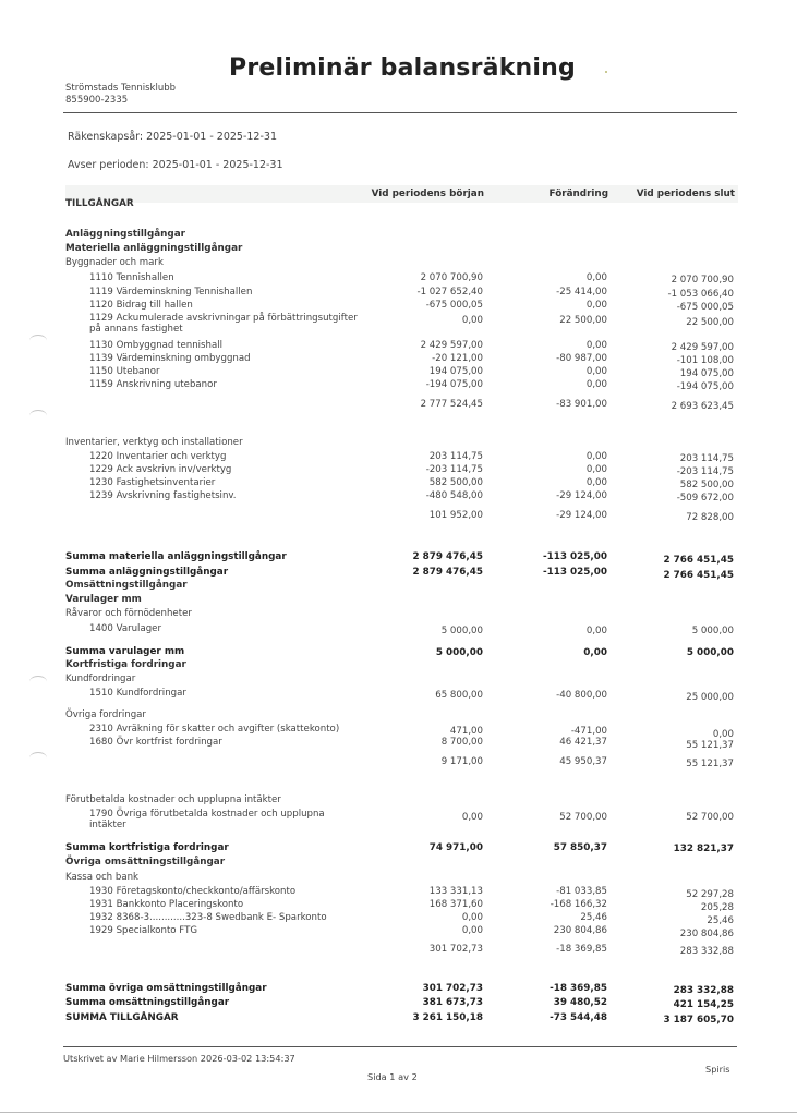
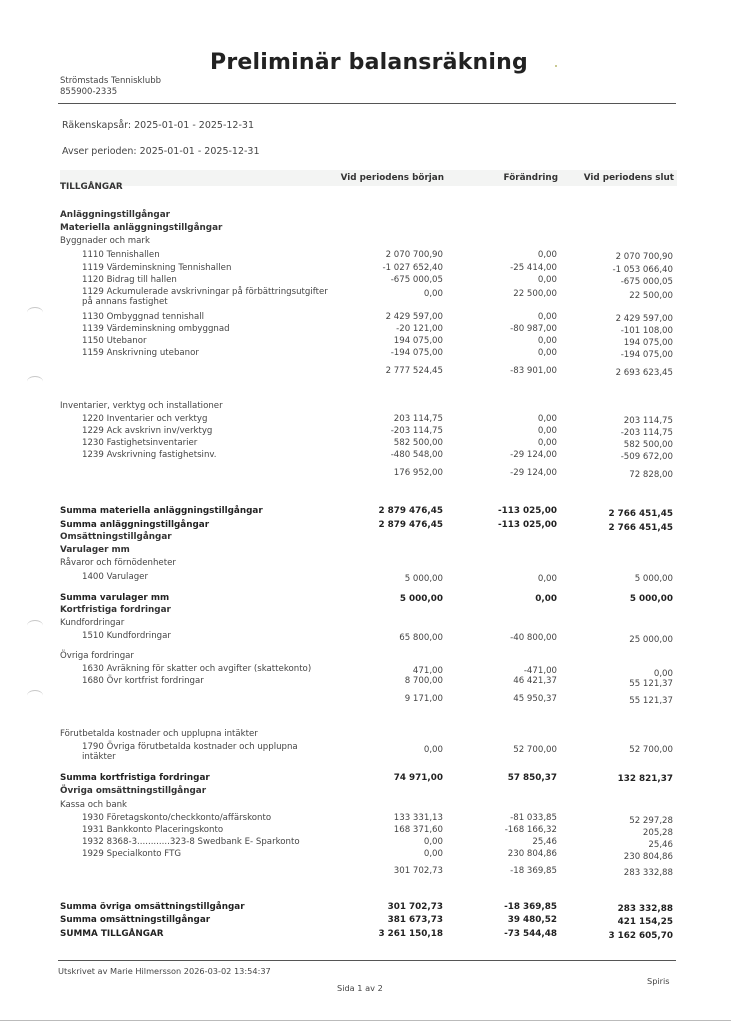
  Preliminär balansräkning
  Strömstads Tennisklubb
  855900-2335
  Räkenskapsår: 2025-01-01 - 2025-12-31
  Avser perioden: 2025-01-01 - 2025-12-31
  Vid periodens början
  Förändring
  Vid periodens slut
  TILLGÅNGAR
  Anläggningstillgångar
  Materiella anläggningstillgångar
  Byggnader och mark
  1110 Tennishallen
  2 070 700,90
  0,00
  2 070 700,90
  1119 Värdeminskning Tennishallen
  -1 027 652,40
  -25 414,00
  -1 053 066,40
  1120 Bidrag till hallen
  -675 000,05
  0,00
  -675 000,05
  1129 Ackumulerade avskrivningar på förbättringsutgifter
  på annans fastighet
  0,00
  22 500,00
  22 500,00
  1130 Ombyggnad tennishall
  2 429 597,00
  0,00
  2 429 597,00
  1139 Värdeminskning ombyggnad
  -20 121,00
  -80 987,00
  -101 108,00
  1150 Utebanor
  194 075,00
  0,00
  194 075,00
  1159 Anskrivning utebanor
  -194 075,00
  0,00
  -194 075,00
  2 777 524,45
  -83 901,00
  2 693 623,45
  1220 Inventarier och verktyg
  203 114,75
  0,00
  203 114,75
  1229 Ack avskrivn inv/verktyg
  -203 114,75
  0,00
  -203 114,75
  1230 Fastighetsinventarier
  582 500,00
  0,00
  582 500,00
  1239 Avskrivning fastighetsinv.
  -480 548,00
  -29 124,00
  -509 672,00
- 101 952,00
+ 176 952,00
  -29 124,00
  72 828,00
  Summa materiella anläggningstillgångar
  2 879 476,45
  -113 025,00
  2 766 451,45
  Summa anläggningstillgångar
  2 879 476,45
  -113 025,00
  2 766 451,45
  1400 Varulager
  5 000,00
  0,00
  5 000,00
  Summa varulager mm
  5 000,00
  0,00
  5 000,00
  1510 Kundfordringar
  65 800,00
  -40 800,00
  25 000,00
- 2310 Avräkning för skatter och avgifter (skattekonto)
+ 1630 Avräkning för skatter och avgifter (skattekonto)
  471,00
  -471,00
  0,00
  1680 Övr kortfrist fordringar
  8 700,00
  46 421,37
  55 121,37
  9 171,00
  45 950,37
  55 121,37
  1790 Övriga förutbetalda kostnader och upplupna
  intäkter
  0,00
  52 700,00
  52 700,00
  Summa kortfristiga fordringar
  74 971,00
  57 850,37
  132 821,37
  1930 Företagskonto/checkkonto/affärskonto
  133 331,13
  -81 033,85
  52 297,28
  1931 Bankkonto Placeringskonto
  168 371,60
  -168 166,32
  205,28
  1932 8368-3............323-8 Swedbank E- Sparkonto
  0,00
  25,46
  25,46
  1929 Specialkonto FTG
  0,00
  230 804,86
  230 804,86
  301 702,73
  -18 369,85
  283 332,88
  Summa övriga omsättningstillgångar
  301 702,73
  -18 369,85
  283 332,88
  Summa omsättningstillgångar
  381 673,73
  39 480,52
  421 154,25
  SUMMA TILLGÅNGAR
  3 261 150,18
  -73 544,48
- 3 187 605,70
+ 3 162 605,70
  Inventarier, verktyg och installationer
  Omsättningstillgångar
  Varulager mm
  Råvaror och förnödenheter
  Kortfristiga fordringar
  Kundfordringar
  Övriga fordringar
  Förutbetalda kostnader och upplupna intäkter
  Övriga omsättningstillgångar
  Kassa och bank
  Utskrivet av Marie Hilmersson 2026-03-02 13:54:37
  Sida 1 av 2
  Spiris
